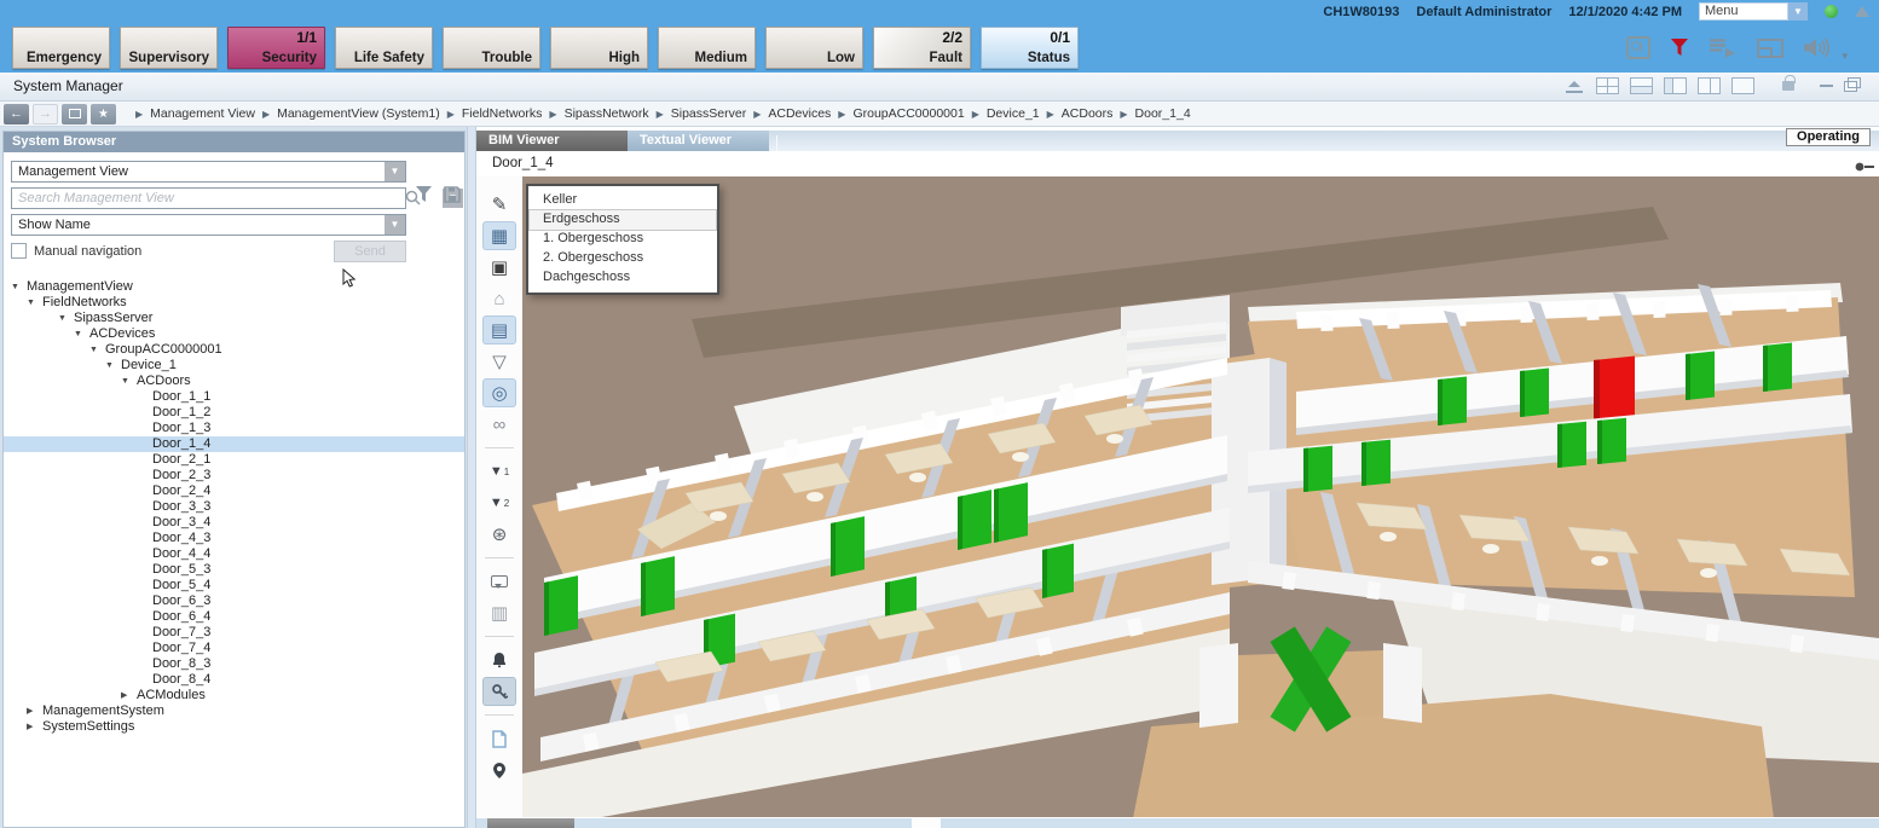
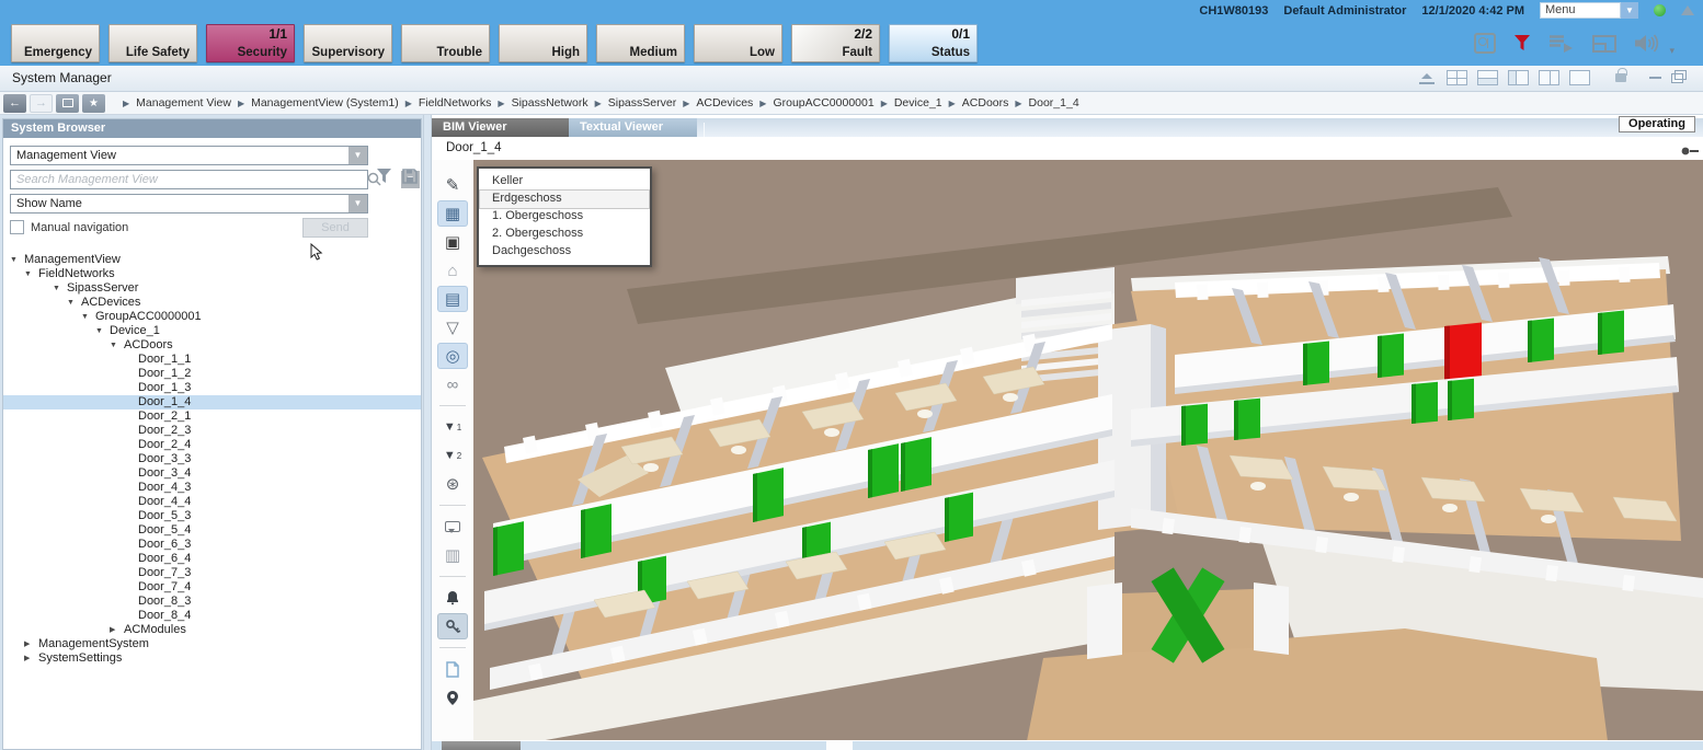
  CH1W80193
  Default Administrator
  12/1/2020 4:42 PM
  Menu
  ▼
  Emergency
- Supervisory
+ Life Safety
  1/1
  Security
- Life Safety
+ Supervisory
  Trouble
  High
  Medium
  Low
  2/2
  Fault
  0/1
  Status
  ▾
  System Manager
  ←
  →
  ★
  ▶ Management View
  ▶ ManagementView (System1)
  ▶ FieldNetworks
  ▶ SipassNetwork
  ▶ SipassServer
  ▶ ACDevices
  ▶ GroupACC0000001
  ▶ Device_1
  ▶ ACDoors
  ▶ Door_1_4
  System Browser
  Management View
  ▼
  Search Management View
  Show Name
  ▼
  Manual navigation
  Send
  ManagementView
  FieldNetworks
  SipassServer
  ACDevices
  GroupACC0000001
  Device_1
  ACDoors
  Door_1_1
  Door_1_2
  Door_1_3
  Door_1_4
  Door_2_1
  Door_2_3
  Door_2_4
  Door_3_3
  Door_3_4
  Door_4_3
  Door_4_4
  Door_5_3
  Door_5_4
  Door_6_3
  Door_6_4
  Door_7_3
  Door_7_4
  Door_8_3
  Door_8_4
  ACModules
  ManagementSystem
  SystemSettings
  BIM Viewer
  Textual Viewer
  Operating
  Door_1_4
  ✎
  ▦
  ▣
  ⌂
  ▤
  ▽
  ◎
  ∞
  ▼
  1
  ▼
  2
  ⊛
  ▥
  Keller
  Erdgeschoss
  1. Obergeschoss
  2. Obergeschoss
  Dachgeschoss
